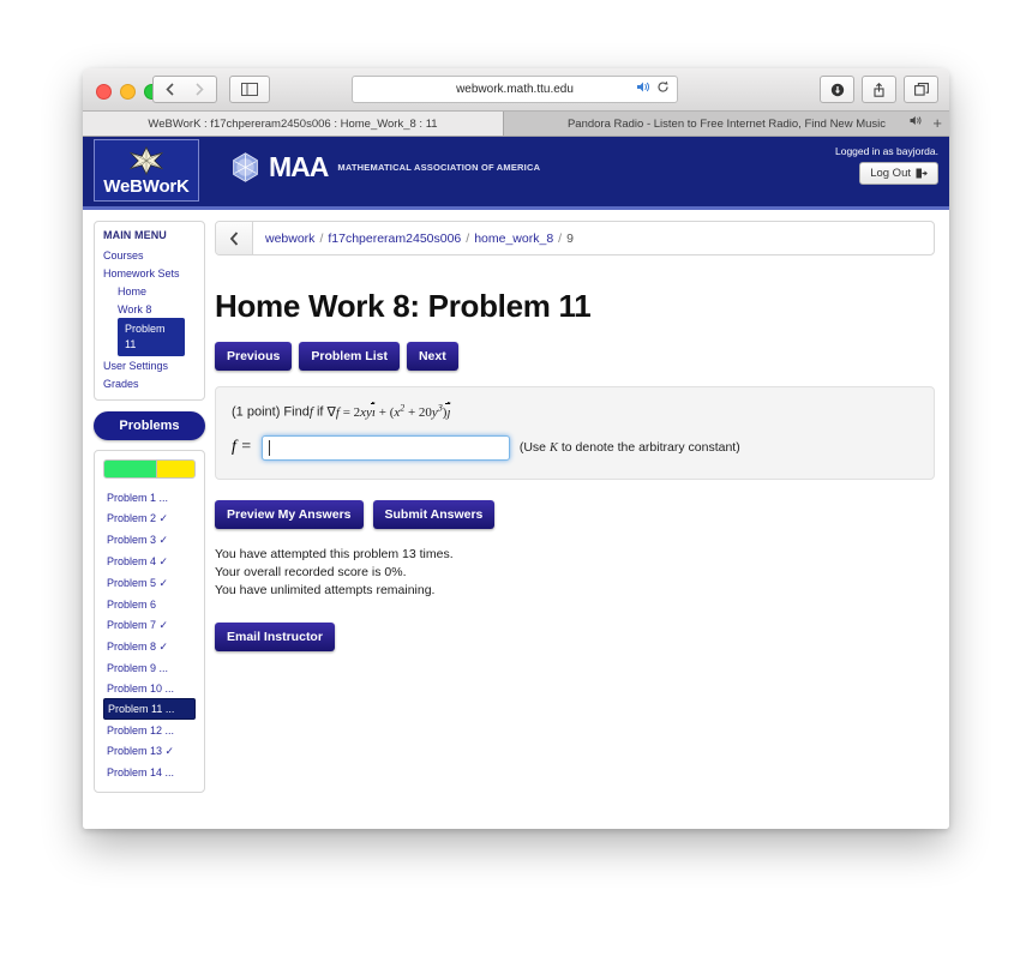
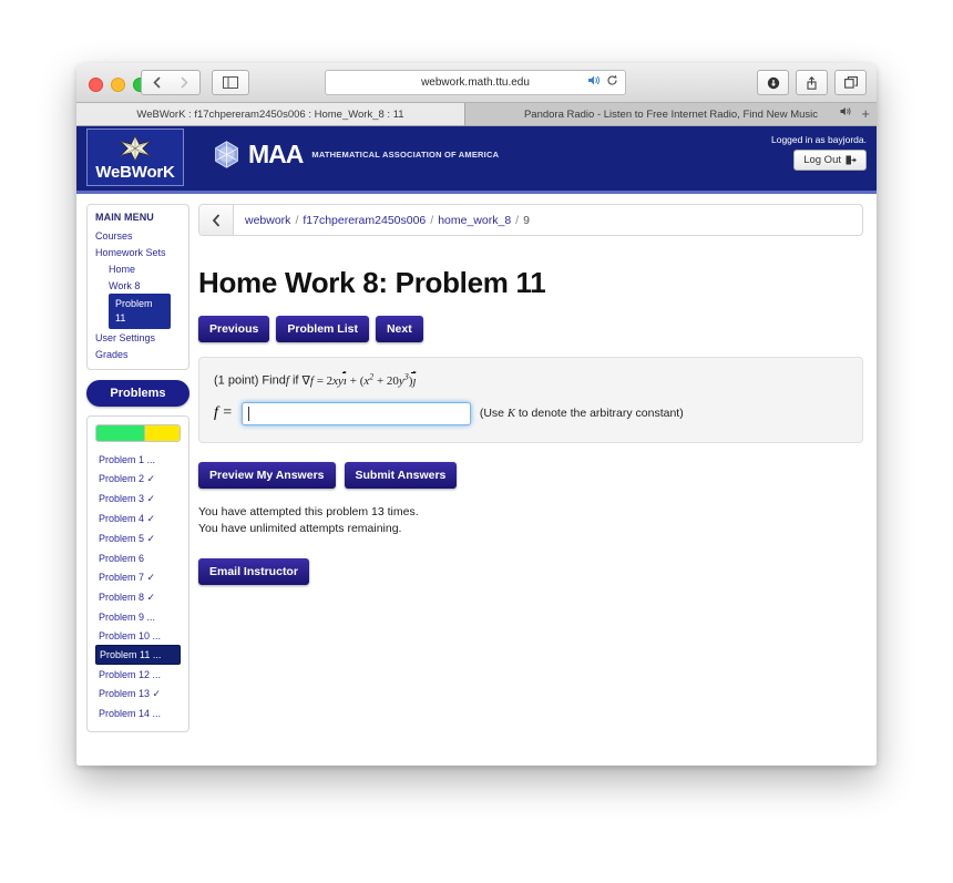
  webwork.math.ttu.edu
  WeBWorK : f17chpereram2450s006 : Home_Work_8 : 11
  Pandora Radio - Listen to Free Internet Radio, Find New Music
  +
  WeBWorK
  MAA
  MATHEMATICAL ASSOCIATION OF AMERICA
  Logged in as bayjorda.
  Log Out
  MAIN MENU
  Courses
  Homework Sets
  Home
  Work 8
  Problem 11
  User Settings
  Grades
  Problems
  Problem 1 ...
  Problem 2 ✓
  Problem 3 ✓
  Problem 4 ✓
  Problem 5 ✓
  Problem 6
  Problem 7 ✓
  Problem 8 ✓
  Problem 9 ...
  Problem 10 ...
  Problem 11 ...
  Problem 12 ...
  Problem 13 ✓
  Problem 14 ...
  webwork
  /
  f17chpereram2450s006
  /
  home_work_8
  /
  9
  Home Work 8: Problem 11
  Previous
  Problem List
  Next
  (1 point) Findf if ∇f = 2xyı + (x2 + 20y3)ȷ
  f =
  (Use K to denote the arbitrary constant)
  Preview My Answers
  Submit Answers
  You have attempted this problem 13 times.
- Your overall recorded score is 0%.
  You have unlimited attempts remaining.
  Email Instructor
